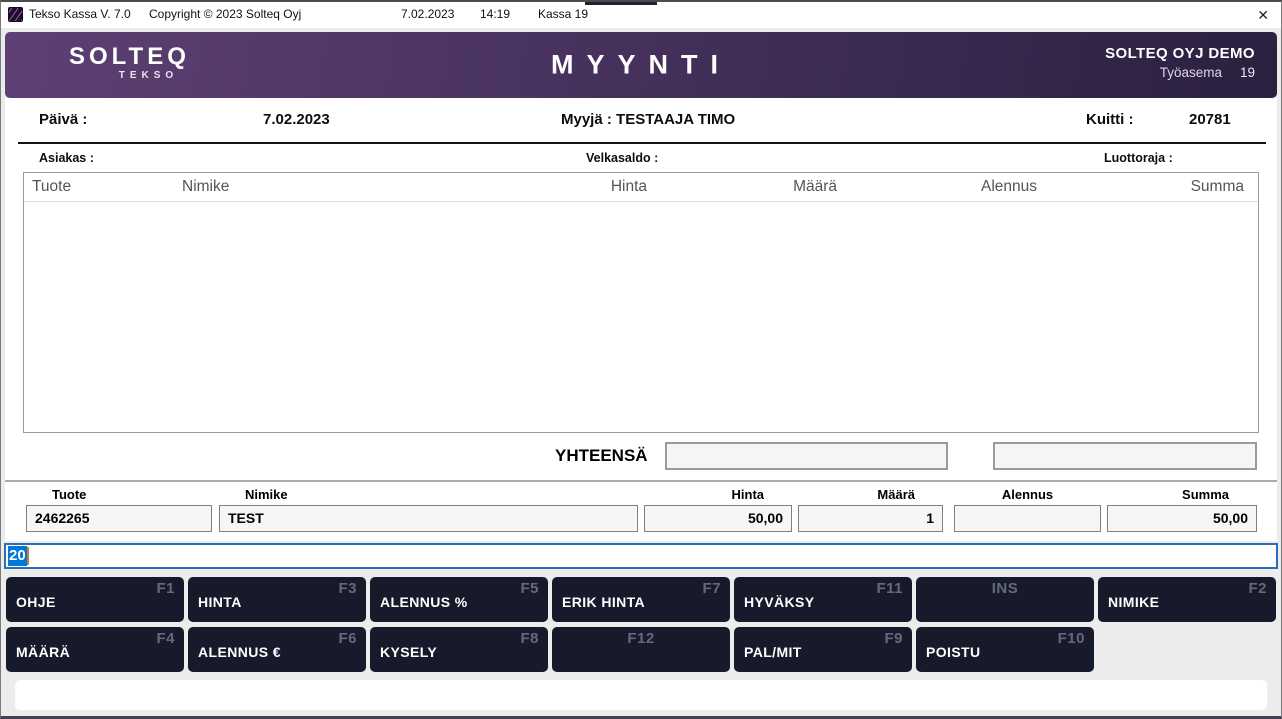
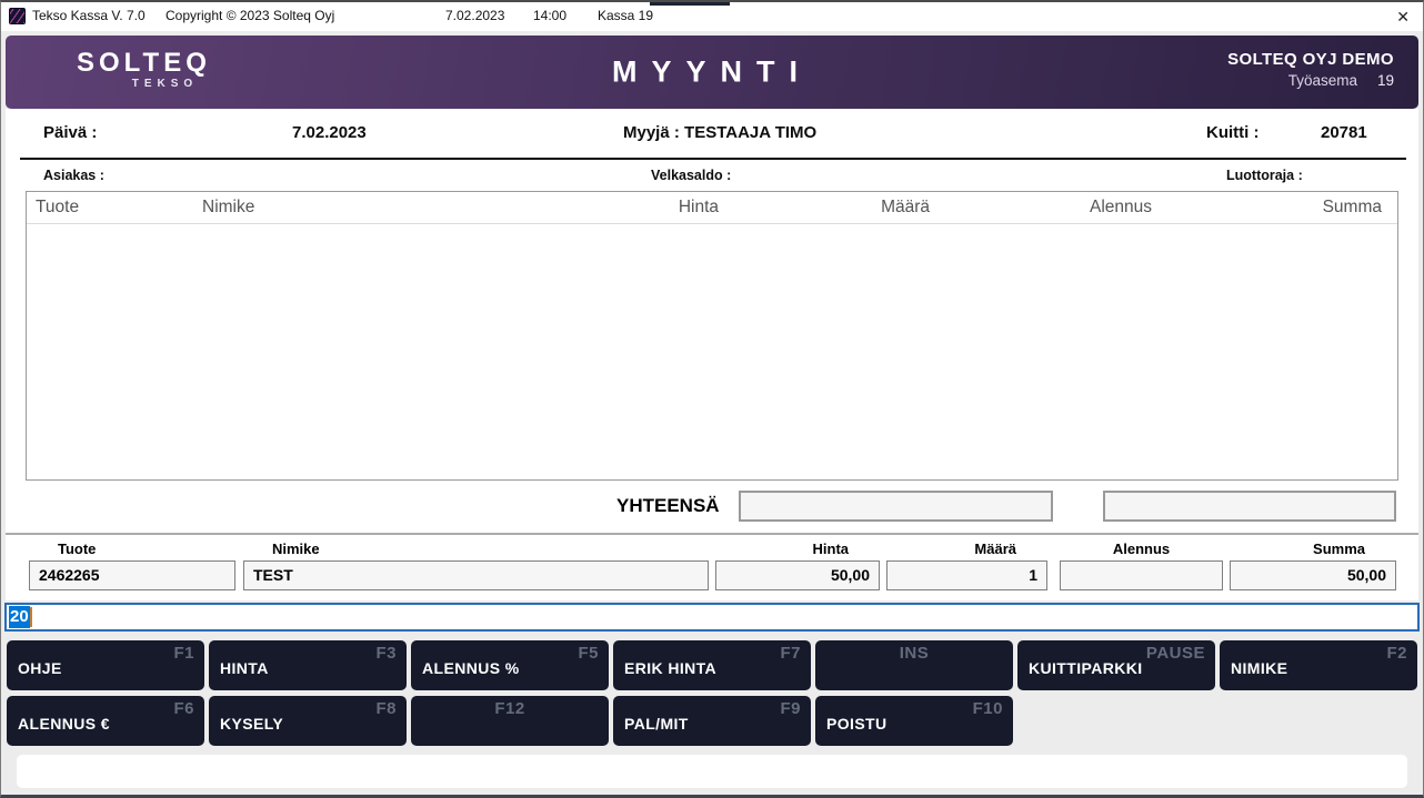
  Tekso Kassa V. 7.0
  Copyright © 2023 Solteq Oyj
  7.02.2023
- 14:19
+ 14:00
  Kassa 19
  ✕
  SOLTEQ
  TEKSO
  MYYNTI
  SOLTEQ OYJ DEMO
  Työasema 19
  Päivä :
  7.02.2023
  Myyjä : TESTAAJA TIMO
  Kuitti :
  20781
  Asiakas :
  Velkasaldo :
  Luottoraja :
  Tuote
  Nimike
  Hinta
  Määrä
  Alennus
  Summa
  YHTEENSÄ
  Tuote
  Nimike
  Hinta
  Määrä
  Alennus
  Summa
  2462265
  TEST
  50,00
  1
  50,00
  20
  OHJE
  F1
  HINTA
  F3
  ALENNUS %
  F5
  ERIK HINTA
  F7
- HYVÄKSY
- F11
  INS
+ KUITTIPARKKI
+ PAUSE
  NIMIKE
  F2
- MÄÄRÄ
- F4
  ALENNUS €
  F6
  KYSELY
  F8
  F12
  PAL/MIT
  F9
  POISTU
  F10
